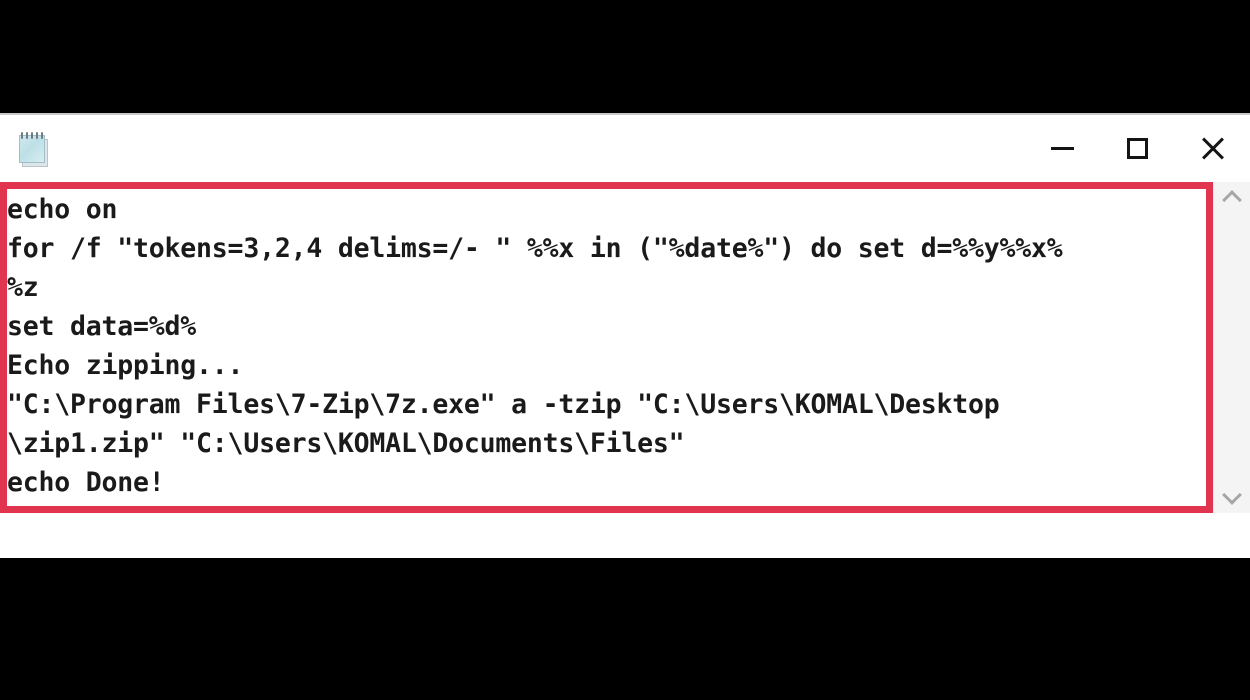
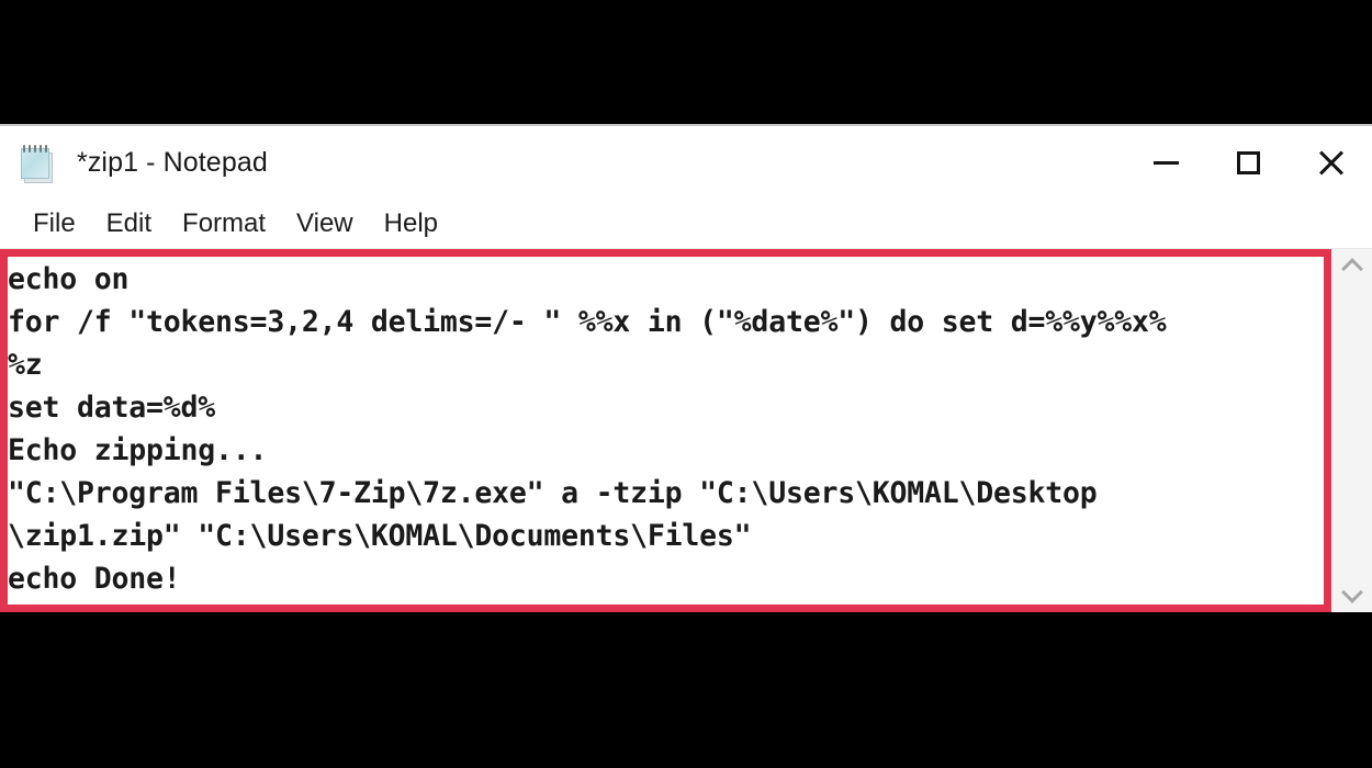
+ *zip1 - Notepad
+ File
+ Edit
+ Format
+ View
+ Help
  echo on
  for /f "tokens=3,2,4 delims=/- " %%x in ("%date%") do set d=%%y%%x%
  %z
  set data=%d%
  Echo zipping...
  "C:\Program Files\7-Zip\7z.exe" a -tzip "C:\Users\KOMAL\Desktop
  \zip1.zip" "C:\Users\KOMAL\Documents\Files"
  echo Done!
